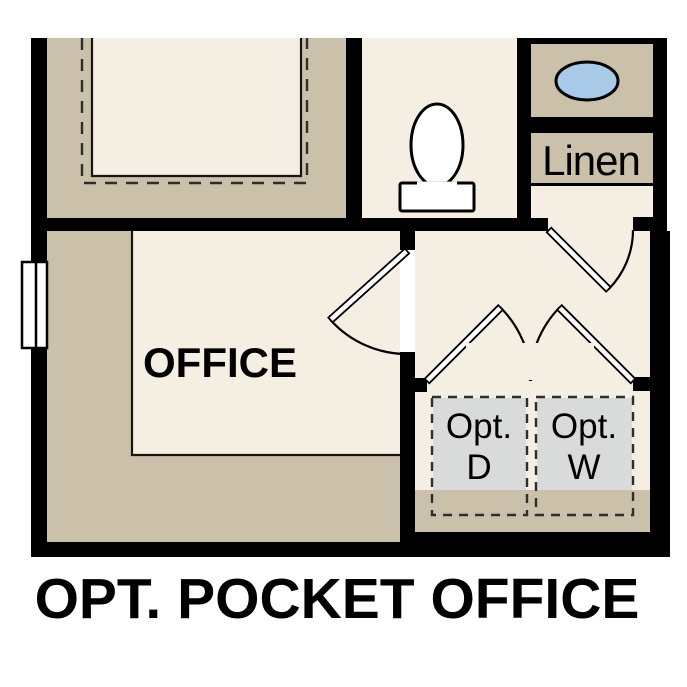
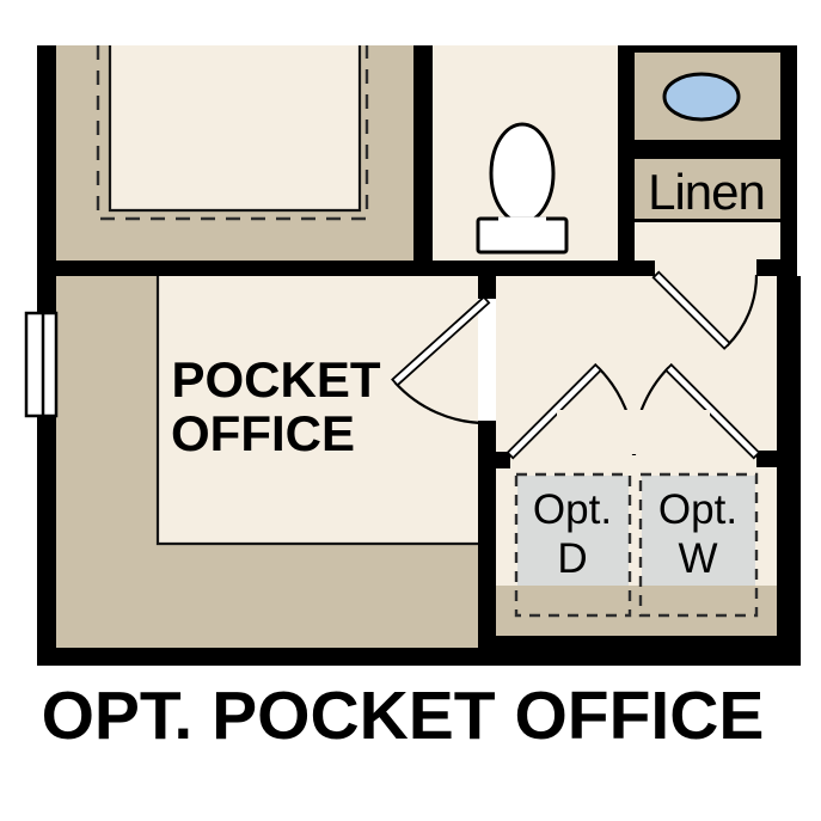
+ POCKET
  OFFICE
  Linen
  Opt.
  D
  Opt.
  W
  OPT. POCKET OFFICE
